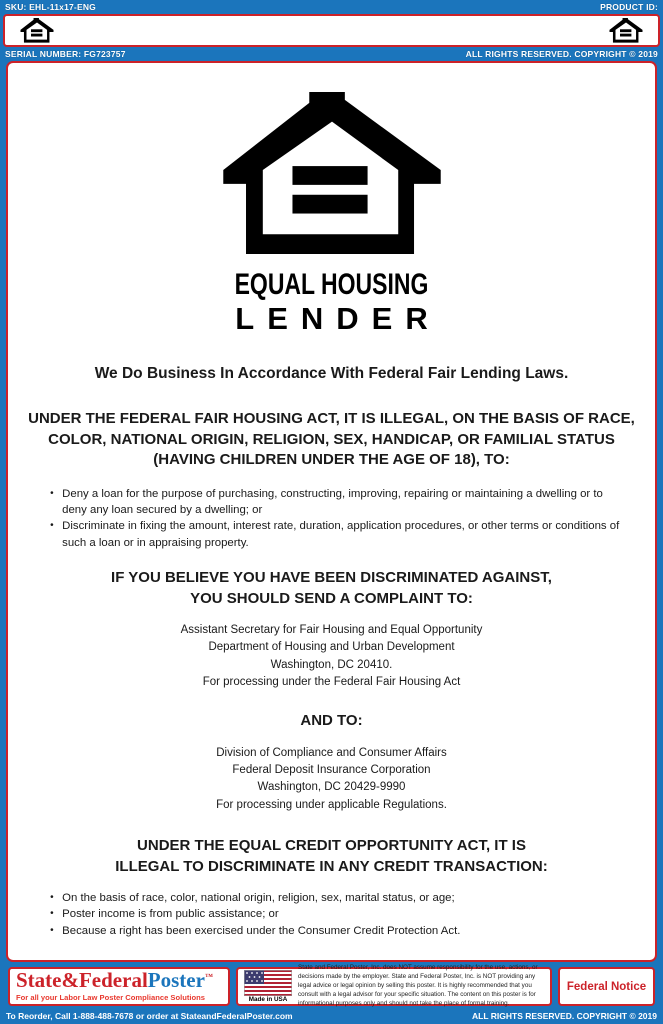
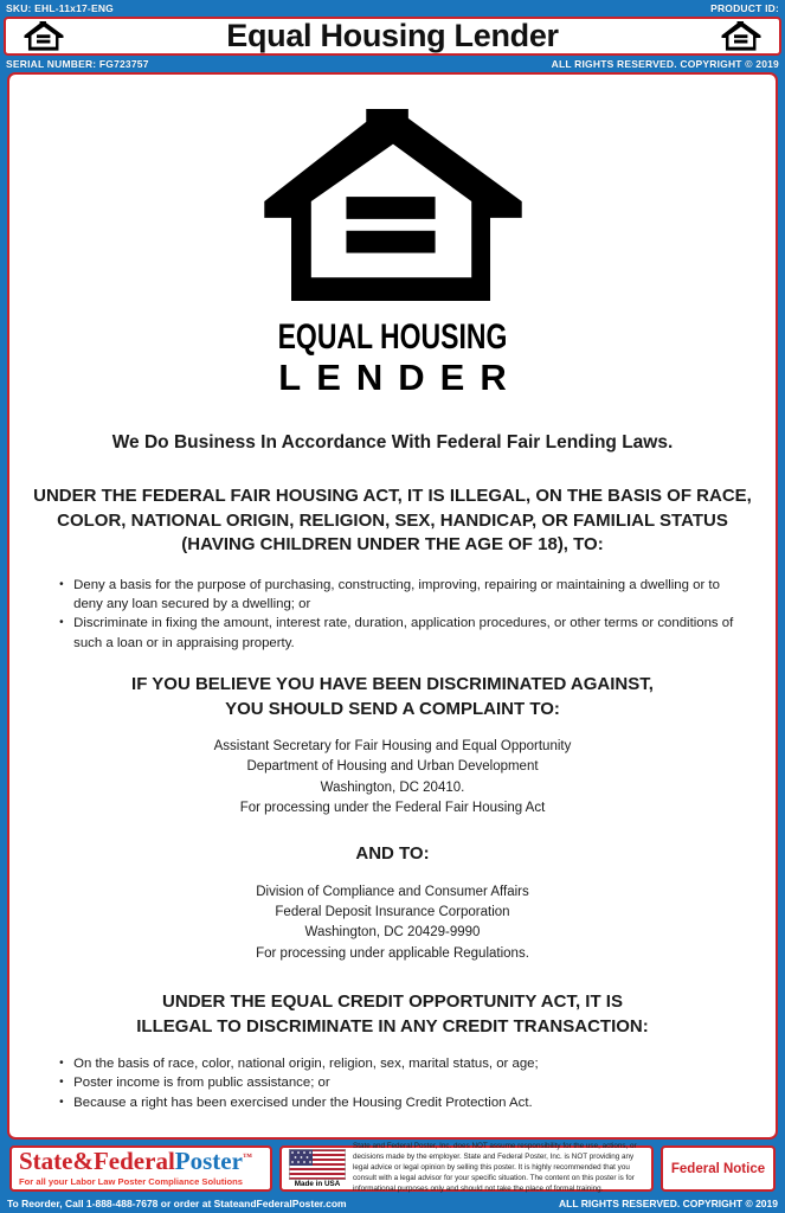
  SKU: EHL-11x17-ENG
  PRODUCT ID:
+ Equal Housing Lender
  SERIAL NUMBER: FG723757
  ALL RIGHTS RESERVED. COPYRIGHT © 2019
  EQUAL HOUSING
  LENDER
  We Do Business In Accordance With Federal Fair Lending Laws.
  UNDER THE FEDERAL FAIR HOUSING ACT, IT IS ILLEGAL, ON THE BASIS OF RACE,
  COLOR, NATIONAL ORIGIN, RELIGION, SEX, HANDICAP, OR FAMILIAL STATUS
  (HAVING CHILDREN UNDER THE AGE OF 18), TO:
- Deny a loan for the purpose of purchasing, constructing, improving, repairing or maintaining a dwelling or to deny any loan secured by a dwelling; or
+ Deny a basis for the purpose of purchasing, constructing, improving, repairing or maintaining a dwelling or to deny any loan secured by a dwelling; or
  Discriminate in fixing the amount, interest rate, duration, application procedures, or other terms or conditions of such a loan or in appraising property.
  IF YOU BELIEVE YOU HAVE BEEN DISCRIMINATED AGAINST,
  YOU SHOULD SEND A COMPLAINT TO:
  Assistant Secretary for Fair Housing and Equal Opportunity
  Department of Housing and Urban Development
  Washington, DC 20410.
  For processing under the Federal Fair Housing Act
  AND TO:
  Division of Compliance and Consumer Affairs
  Federal Deposit Insurance Corporation
  Washington, DC 20429-9990
  For processing under applicable Regulations.
  UNDER THE EQUAL CREDIT OPPORTUNITY ACT, IT IS
  ILLEGAL TO DISCRIMINATE IN ANY CREDIT TRANSACTION:
  On the basis of race, color, national origin, religion, sex, marital status, or age;
  Poster income is from public assistance; or
- Because a right has been exercised under the Consumer Credit Protection Act.
+ Because a right has been exercised under the Housing Credit Protection Act.
  State&FederalPoster™
  For all your Labor Law Poster Compliance Solutions
  Federal Notice
  To Reorder, Call 1-888-488-7678 or order at StateandFederalPoster.com
  ALL RIGHTS RESERVED. COPYRIGHT © 2019
